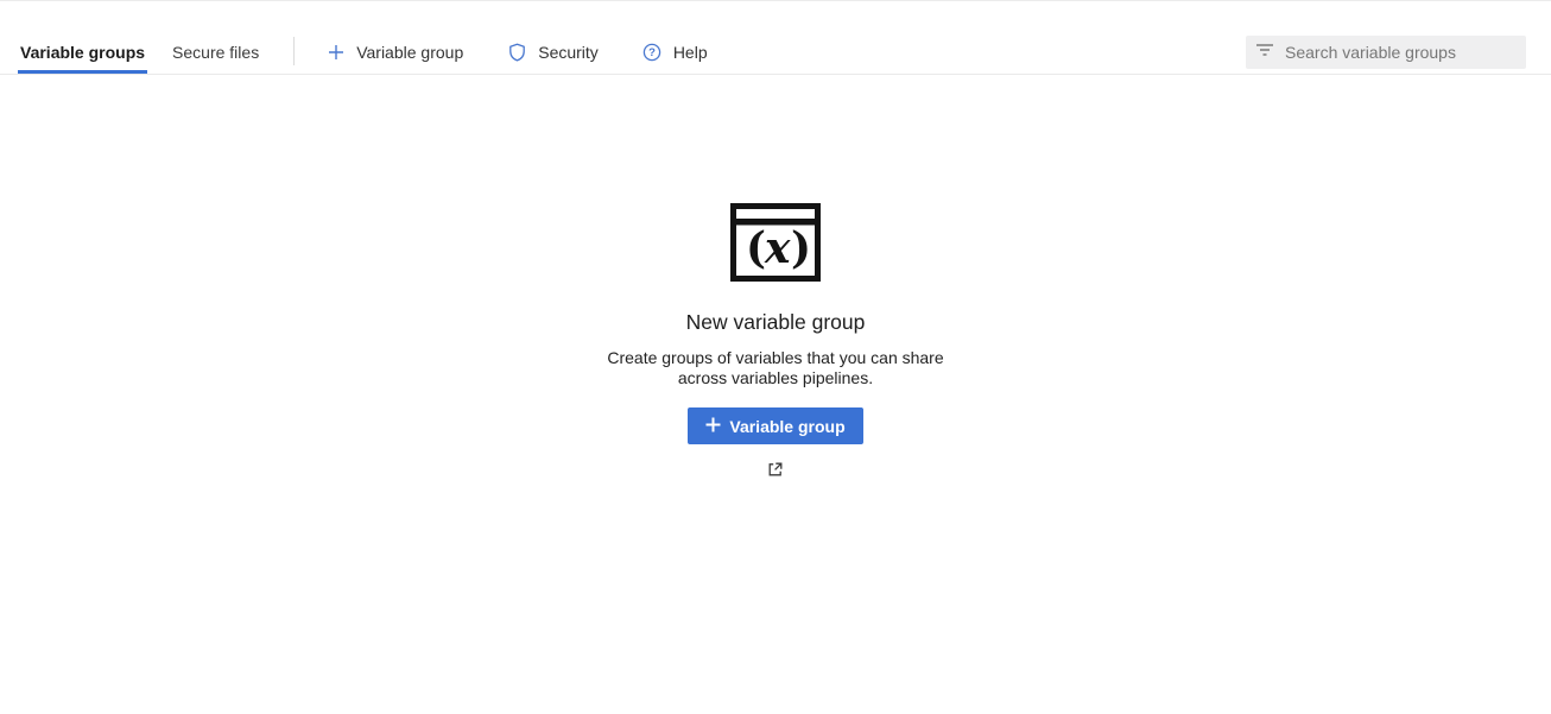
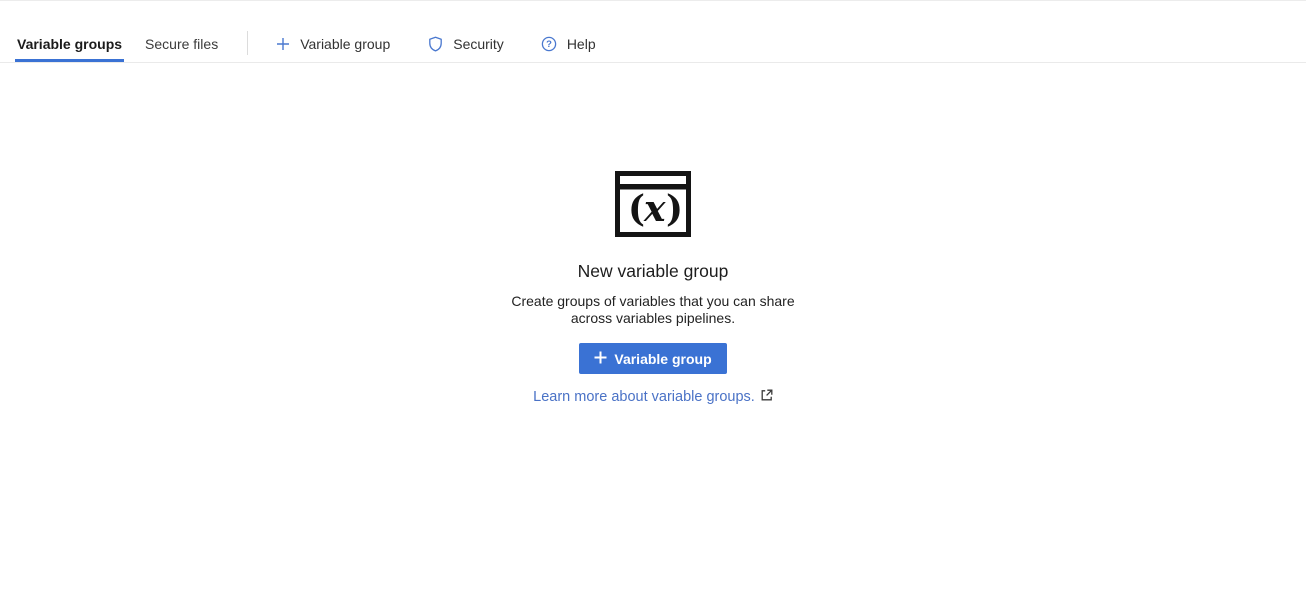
  Variable groups
  Secure files
  Variable group
  Security
  ?
  Help
- Search variable groups
  ( x )
  New variable group
  Create groups of variables that you can share across variables pipelines.
  Variable group
+ Learn more about variable groups.
